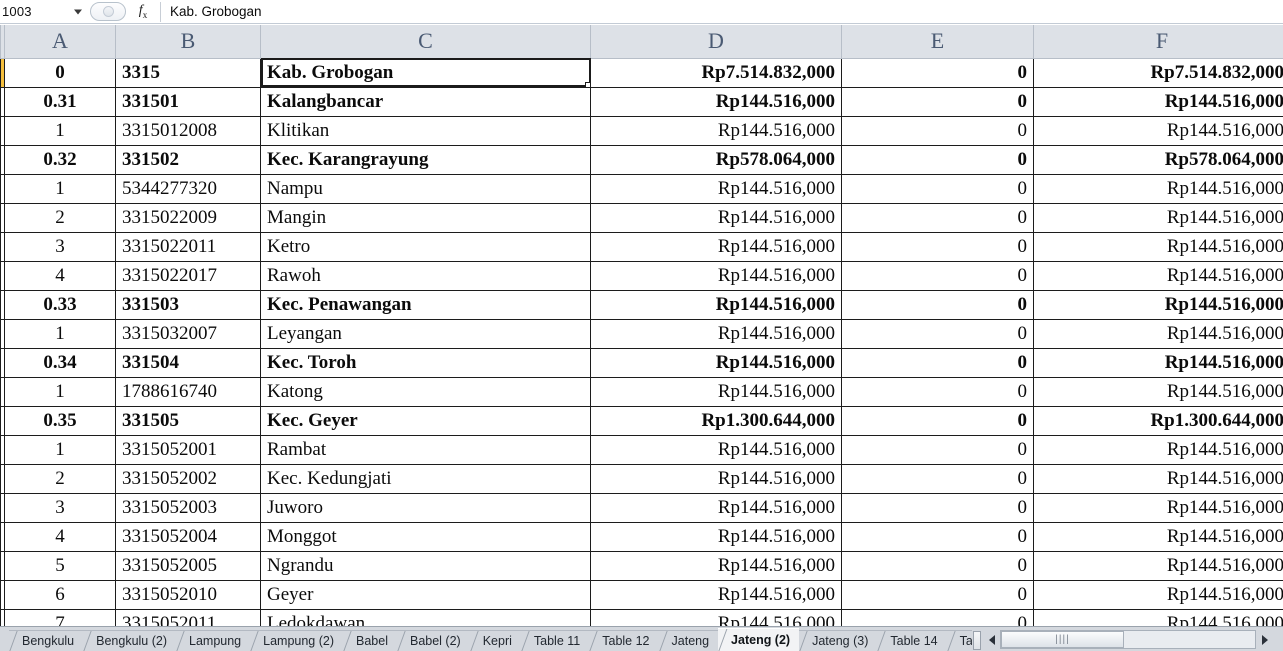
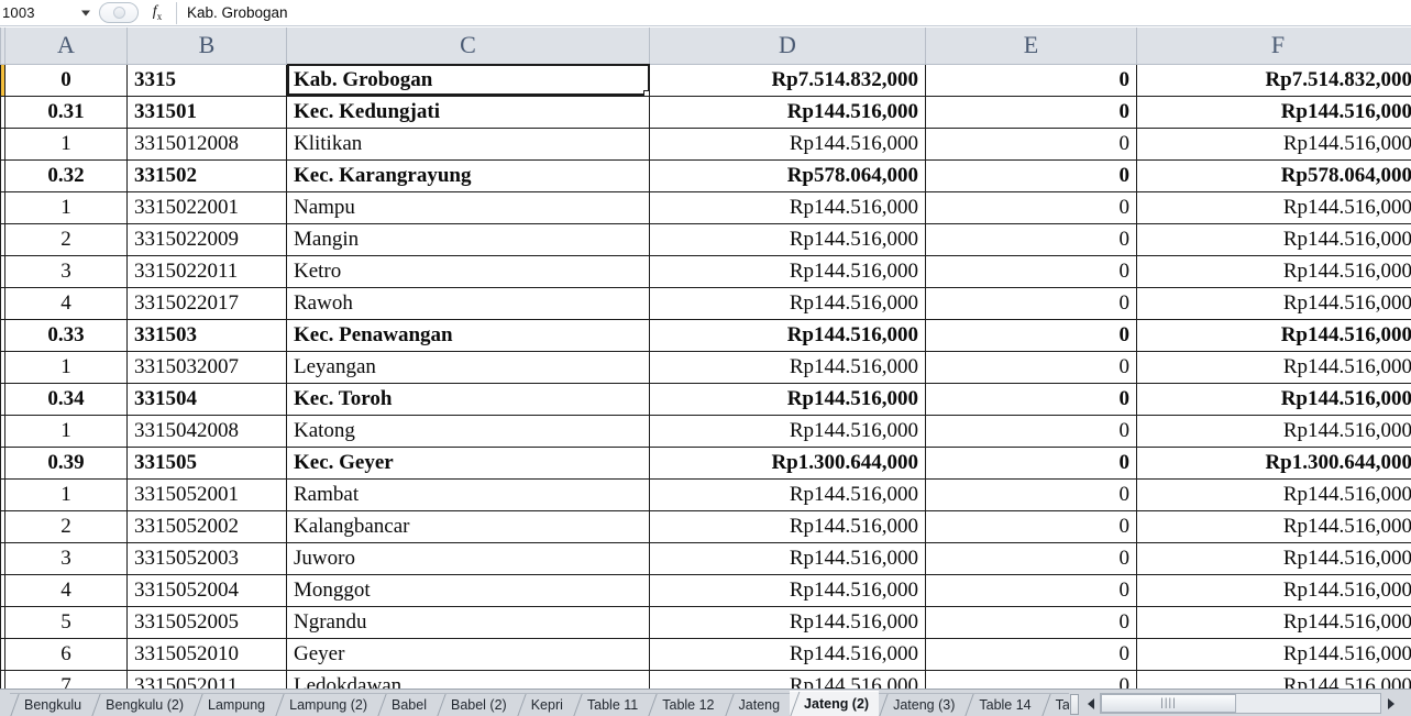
  1003
  fx
  Kab. Grobogan
  	A	B	C	D	E	F
  	0	3315	Kab. Grobogan	Rp7.514.832,000	0	Rp7.514.832,000
- 	0.31	331501	Kalangbancar	Rp144.516,000	0	Rp144.516,000
+ 	0.31	331501	Kec. Kedungjati	Rp144.516,000	0	Rp144.516,000
  	1	3315012008	Klitikan	Rp144.516,000	0	Rp144.516,000
  	0.32	331502	Kec. Karangrayung	Rp578.064,000	0	Rp578.064,000
- 	1	5344277320	Nampu	Rp144.516,000	0	Rp144.516,000
+ 	1	3315022001	Nampu	Rp144.516,000	0	Rp144.516,000
  	2	3315022009	Mangin	Rp144.516,000	0	Rp144.516,000
  	3	3315022011	Ketro	Rp144.516,000	0	Rp144.516,000
  	4	3315022017	Rawoh	Rp144.516,000	0	Rp144.516,000
  	0.33	331503	Kec. Penawangan	Rp144.516,000	0	Rp144.516,000
  	1	3315032007	Leyangan	Rp144.516,000	0	Rp144.516,000
  	0.34	331504	Kec. Toroh	Rp144.516,000	0	Rp144.516,000
- 	1	1788616740	Katong	Rp144.516,000	0	Rp144.516,000
+ 	1	3315042008	Katong	Rp144.516,000	0	Rp144.516,000
- 	0.35	331505	Kec. Geyer	Rp1.300.644,000	0	Rp1.300.644,000
+ 	0.39	331505	Kec. Geyer	Rp1.300.644,000	0	Rp1.300.644,000
  	1	3315052001	Rambat	Rp144.516,000	0	Rp144.516,000
- 	2	3315052002	Kec. Kedungjati	Rp144.516,000	0	Rp144.516,000
+ 	2	3315052002	Kalangbancar	Rp144.516,000	0	Rp144.516,000
  	3	3315052003	Juworo	Rp144.516,000	0	Rp144.516,000
  	4	3315052004	Monggot	Rp144.516,000	0	Rp144.516,000
  	5	3315052005	Ngrandu	Rp144.516,000	0	Rp144.516,000
  	6	3315052010	Geyer	Rp144.516,000	0	Rp144.516,000
  	7	3315052011	Ledokdawan	Rp144.516,000	0	Rp144.516,000
  Bengkulu
  Bengkulu (2)
  Lampung
  Lampung (2)
  Babel
  Babel (2)
  Kepri
  Table 11
  Table 12
  Jateng
  Jateng (2)
  Jateng (3)
  Table 14
  ||||
